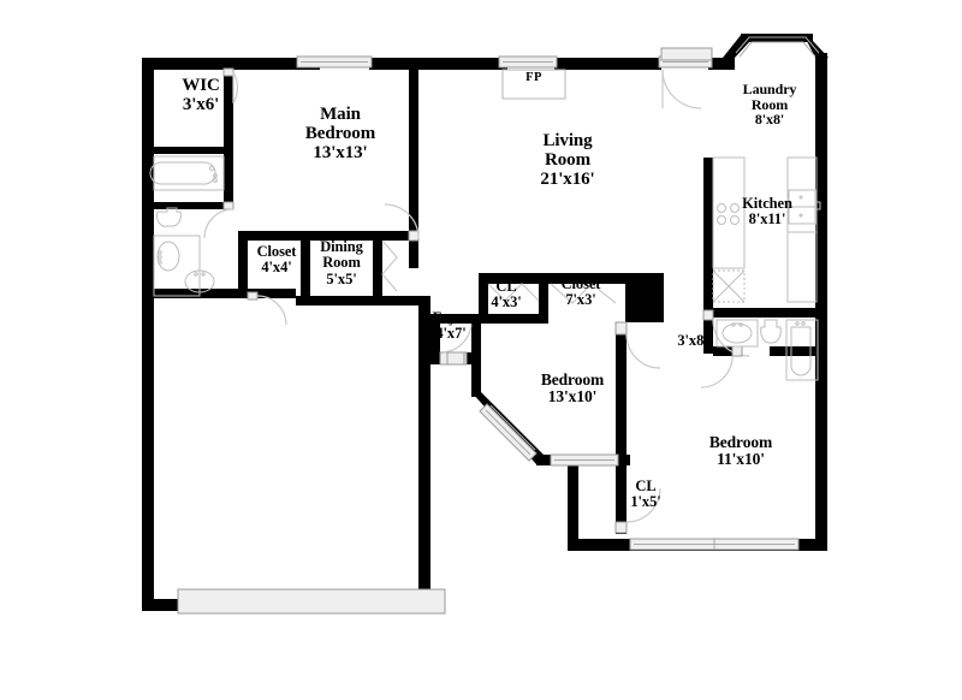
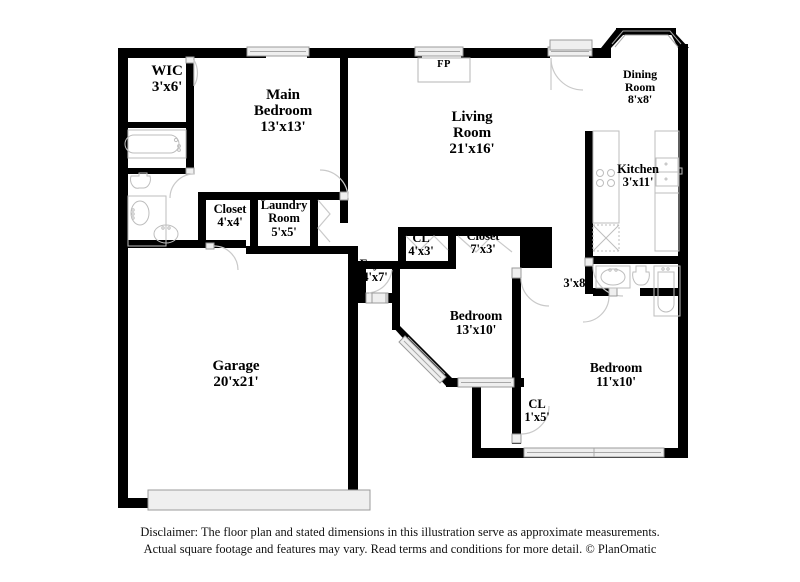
  WIC
  3'x6'
  Main
  Bedroom
  13'x13'
  Living
  Room
  21'x16'
- Laundry
+ Dining
  Room
  8'x8'
  Kitchen
- 8'x11'
+ 3'x11'
  Closet
  4'x4'
- Dining
+ Laundry
  Room
  5'x5'
  Foyer
  4'x7'
  CL
  4'x3'
  Closet
  7'x3'
  3'x8'
  Bedroom
  13'x10'
  Bedroom
  11'x10'
  CL
  1'x5'
+ Garage
+ 20'x21'
  FP
+ Disclaimer: The floor plan and stated dimensions in this illustration serve as approximate measurements.
+ Actual square footage and features may vary. Read terms and conditions for more detail. © PlanOmatic
